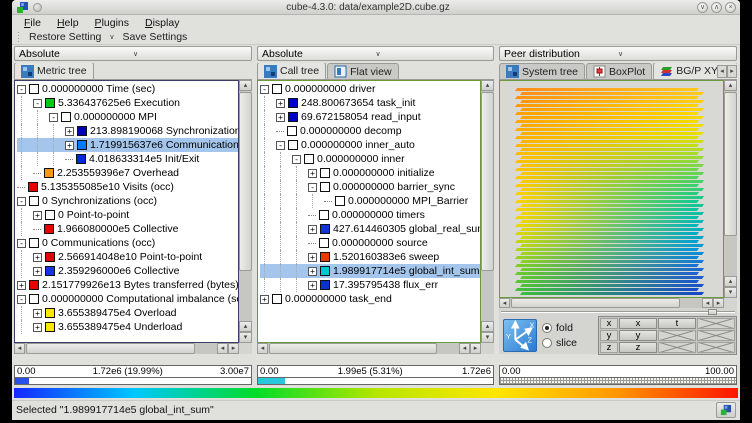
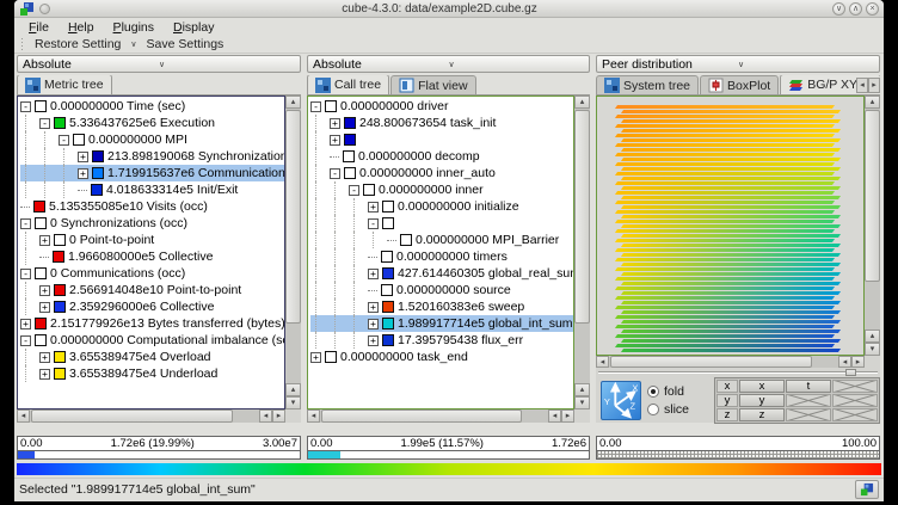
  cube-4.3.0: data/example2D.cube.gz
  File
  Help
  Plugins
  Display
  Restore Setting
  Save Settings
  Absolute
  Metric tree
  -
  0.000000000 Time (sec)
  -
  5.336437625e6 Execution
  -
  0.000000000 MPI
  +
  213.898190068 Synchronization
  +
  1.719915637e6 Communication
  4.018633314e5 Init/Exit
- 2.253559396e7 Overhead
  5.135355085e10 Visits (occ)
  -
  0 Synchronizations (occ)
  +
  0 Point-to-point
  1.966080000e5 Collective
  -
  0 Communications (occ)
  +
  2.566914048e10 Point-to-point
  +
  2.359296000e6 Collective
  +
  2.151779926e13 Bytes transferred (bytes)
  -
  0.000000000 Computational imbalance (s
  +
  3.655389475e4 Overload
  +
  3.655389475e4 Underload
  0.00
  1.72e6 (19.99%)
  3.00e7
  Absolute
  Call tree
  Flat view
  -
  0.000000000 driver
  +
  248.800673654 task_init
  +
- 69.672158054 read_input
  0.000000000 decomp
  -
  0.000000000 inner_auto
  -
  0.000000000 inner
  +
  0.000000000 initialize
  -
- 0.000000000 barrier_sync
  0.000000000 MPI_Barrier
  0.000000000 timers
  +
  427.614460305 global_real_su
  0.000000000 source
  +
  1.520160383e6 sweep
  +
  1.989917714e5 global_int_sum
  +
  17.395795438 flux_err
  +
  0.000000000 task_end
  0.00
- 1.99e5 (5.31%)
+ 1.99e5 (11.57%)
  1.72e6
  Peer distribution
  System tree
  BoxPlot
  BG/P XY
  Y
  X
  Z
  fold
  slice
  x
  x
  t
  y
  y
  z
  z
  0.00
  100.00
  Selected "1.989917714e5 global_int_sum"
